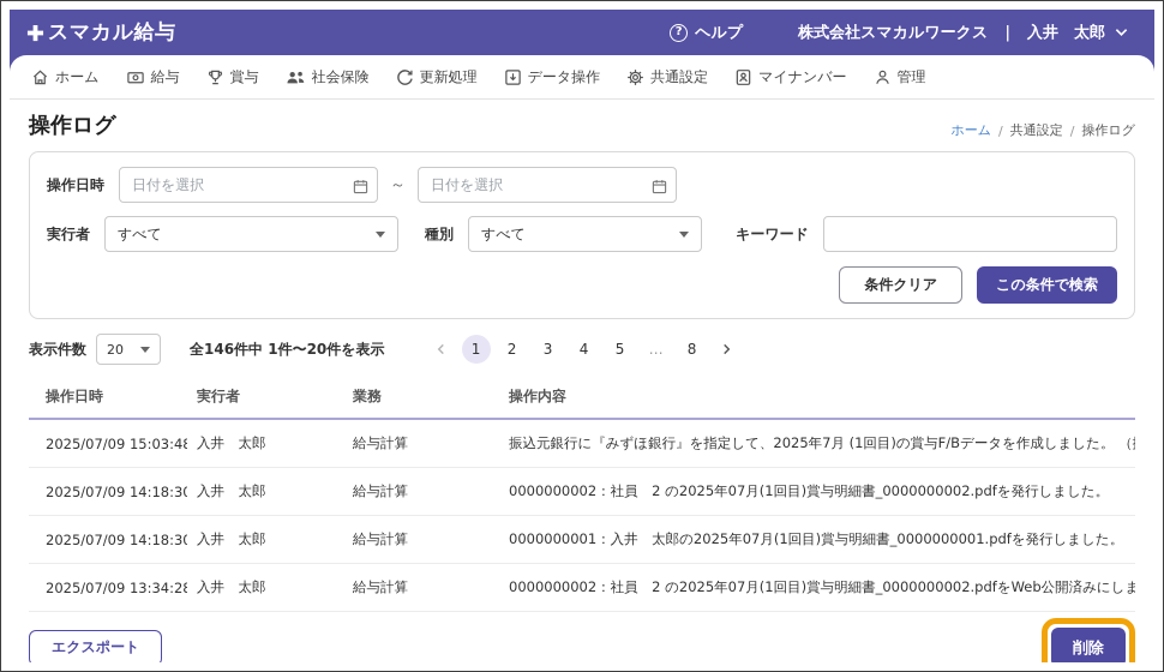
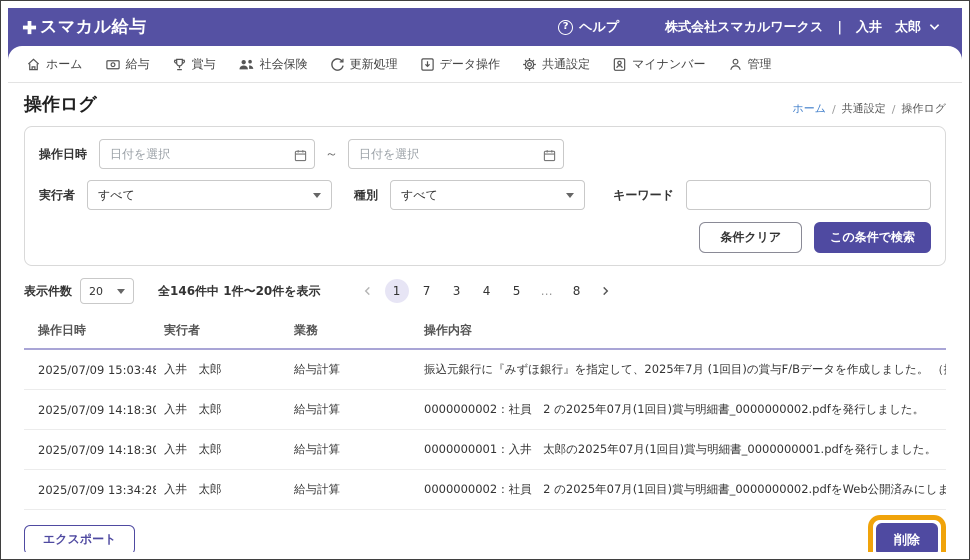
  スマカル給与
  ?
  ヘルプ
  株式会社スマカルワークス
  ｜
  入井 太郎
  ホーム
  給与
  賞与
  社会保険
  更新処理
  データ操作
  共通設定
  マイナンバー
  管理
  操作ログ
  ホーム
  /
  共通設定
  /
  操作ログ
  操作日時
  日付を選択
  ～
  日付を選択
  実行者
  すべて
  種別
  すべて
  キーワード
  条件クリア
  この条件で検索
  表示件数
  20
  全146件中 1件〜20件を表示
  1
- 2
+ 7
  3
  4
  5
  …
  8
  操作日時	実行者	業務	操作内容
  2025/07/09 15:03:48	入井 太郎	給与計算	振込元銀行に『みずほ銀行』を指定して、2025年7月 (1回目)の賞与F/Bデータを作成しました。 （
  2025/07/09 14:18:30	入井 太郎	給与計算	0000000002：社員 2 の2025年07月(1回目)賞与明細書_0000000002.pdfを発行しました。
  2025/07/09 14:18:30	入井 太郎	給与計算	0000000001：入井 太郎の2025年07月(1回目)賞与明細書_0000000001.pdfを発行しました。
  2025/07/09 13:34:28	入井 太郎	給与計算	0000000002：社員 2 の2025年07月(1回目)賞与明細書_0000000002.pdfをWeb公開済みにしま
  エクスポート
  削除
